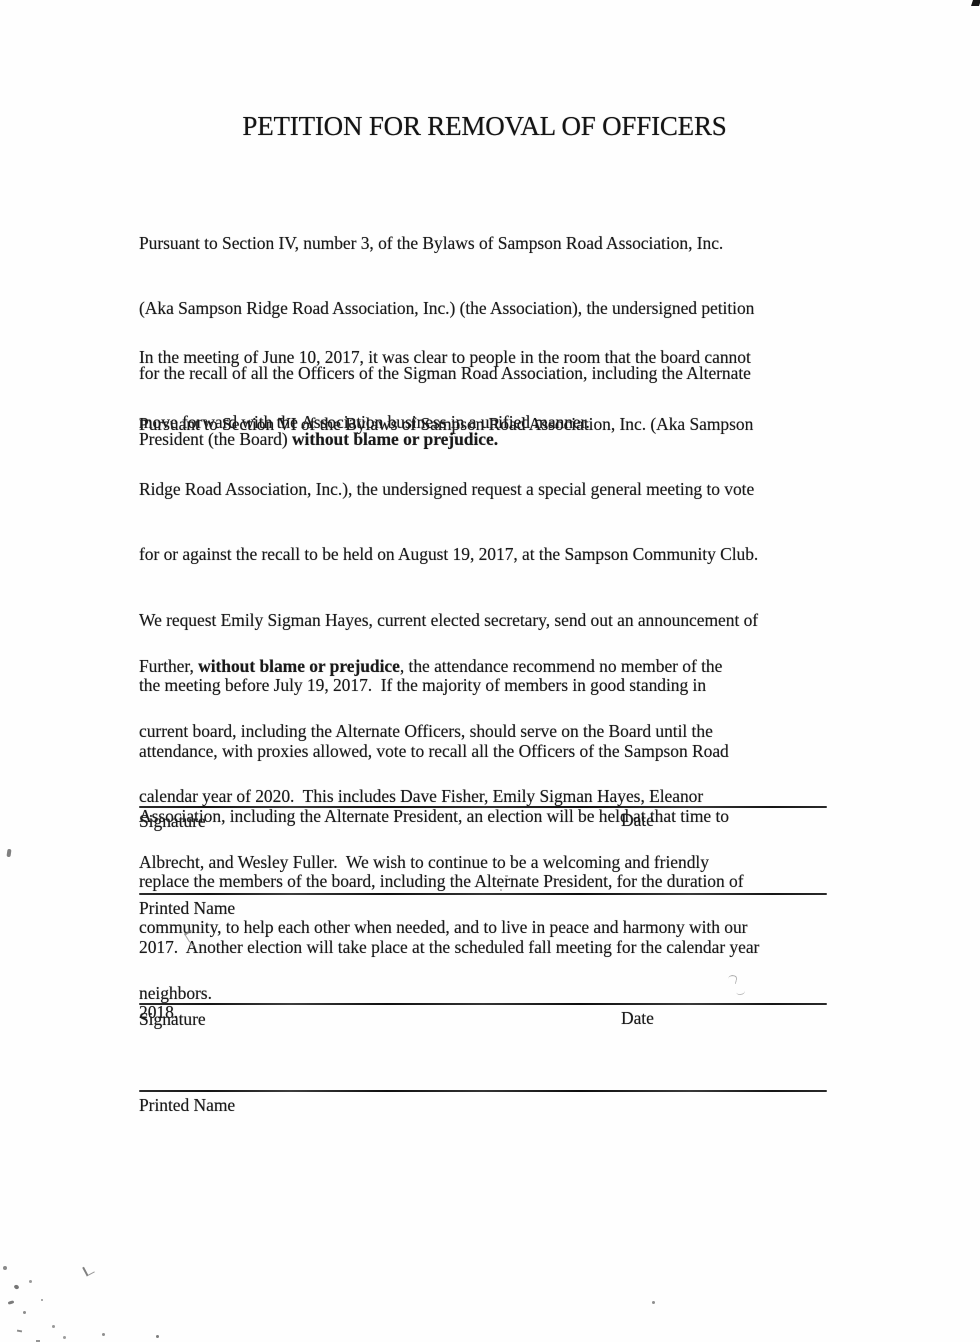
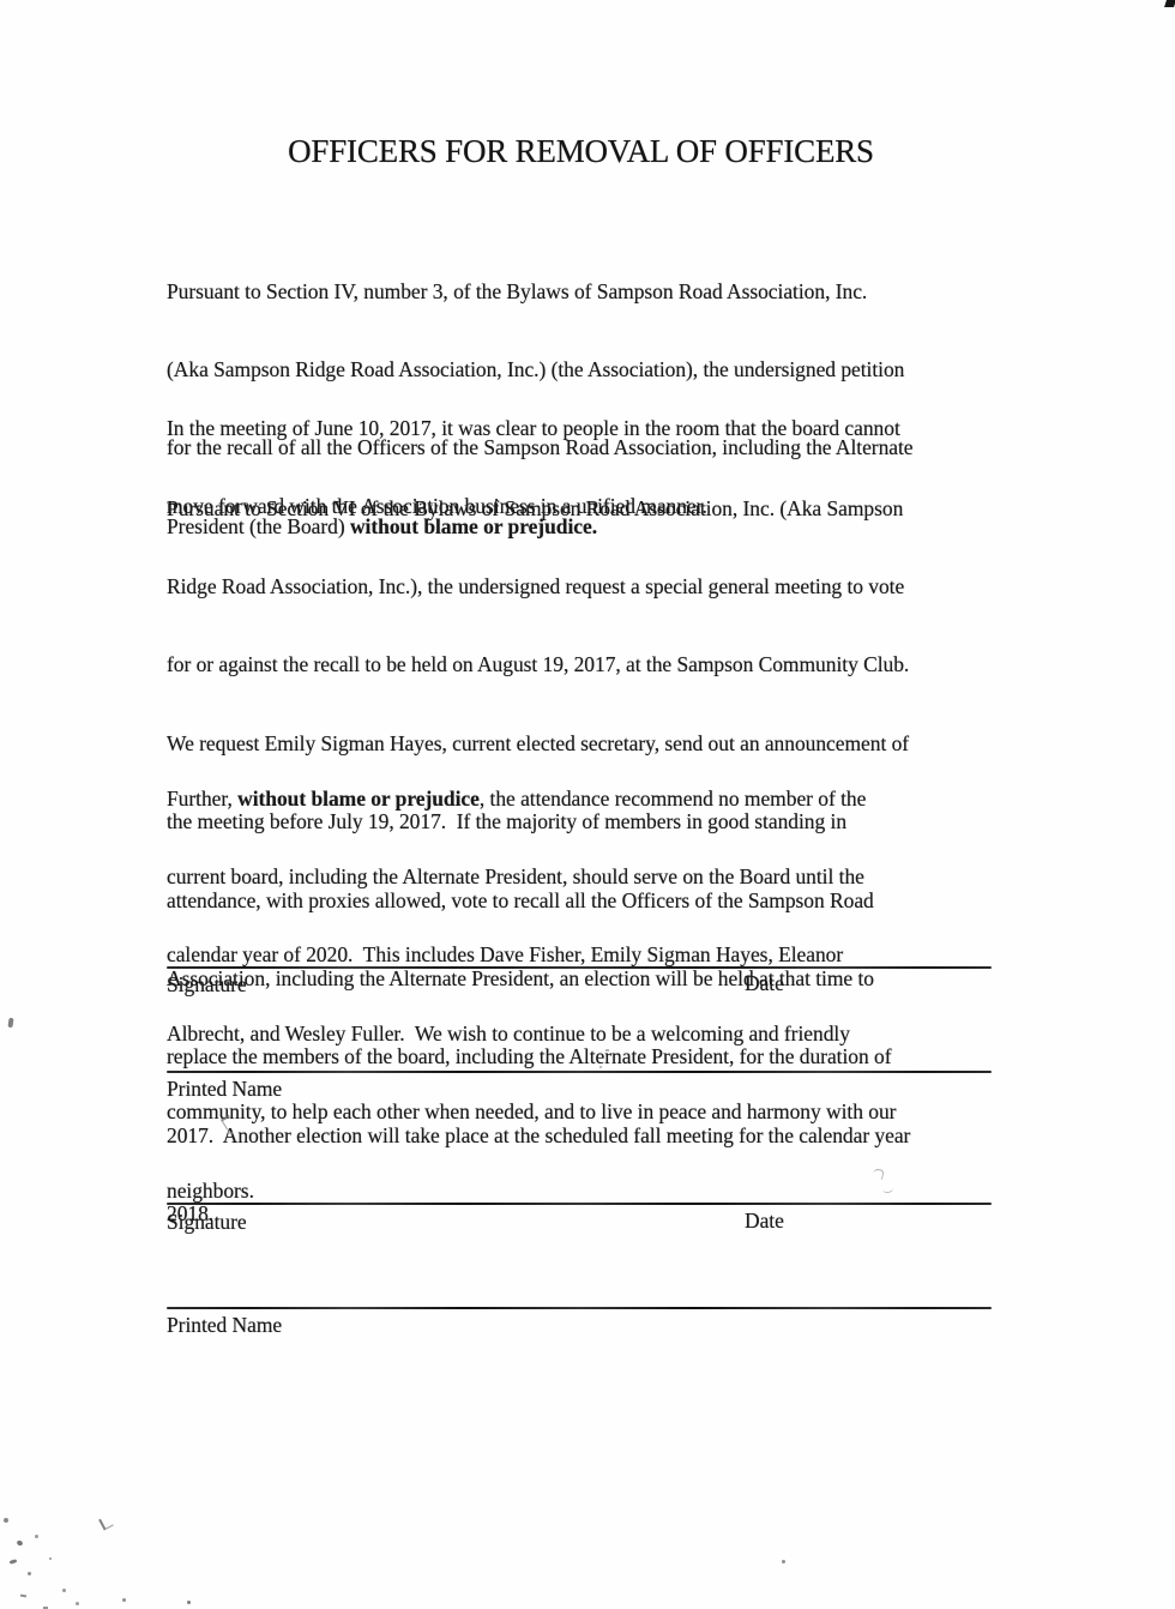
- PETITION FOR REMOVAL OF OFFICERS
+ OFFICERS FOR REMOVAL OF OFFICERS
  Pursuant to Section IV, number 3, of the Bylaws of Sampson Road Association, Inc.
  (Aka Sampson Ridge Road Association, Inc.) (the Association), the undersigned petition
- for the recall of all the Officers of the Sigman Road Association, including the Alternate
+ for the recall of all the Officers of the Sampson Road Association, including the Alternate
  President (the Board) without blame or prejudice.
  In the meeting of June 10, 2017, it was clear to people in the room that the board cannot
  move forward with the Association business in a unified manner.
  Pursuant to Section VI of the Bylaws of Sampson Road Association, Inc. (Aka Sampson
  Ridge Road Association, Inc.), the undersigned request a special general meeting to vote
  for or against the recall to be held on August 19, 2017, at the Sampson Community Club.
  We request Emily Sigman Hayes, current elected secretary, send out an announcement of
  the meeting before July 19, 2017. If the majority of members in good standing in
  attendance, with proxies allowed, vote to recall all the Officers of the Sampson Road
  Association, including the Alternate President, an election will be held at that time to
  replace the members of the board, including the Alternate President, for the duration of
  2017. Another election will take place at the scheduled fall meeting for the calendar year
  2018.
  Further, without blame or prejudice, the attendance recommend no member of the
- current board, including the Alternate Officers, should serve on the Board until the
+ current board, including the Alternate President, should serve on the Board until the
  calendar year of 2020. This includes Dave Fisher, Emily Sigman Hayes, Eleanor
  Albrecht, and Wesley Fuller. We wish to continue to be a welcoming and friendly
  community, to help each other when needed, and to live in peace and harmony with our
  neighbors.
  Signature
  Date
  Printed Name
  Signature
  Date
  Printed Name
